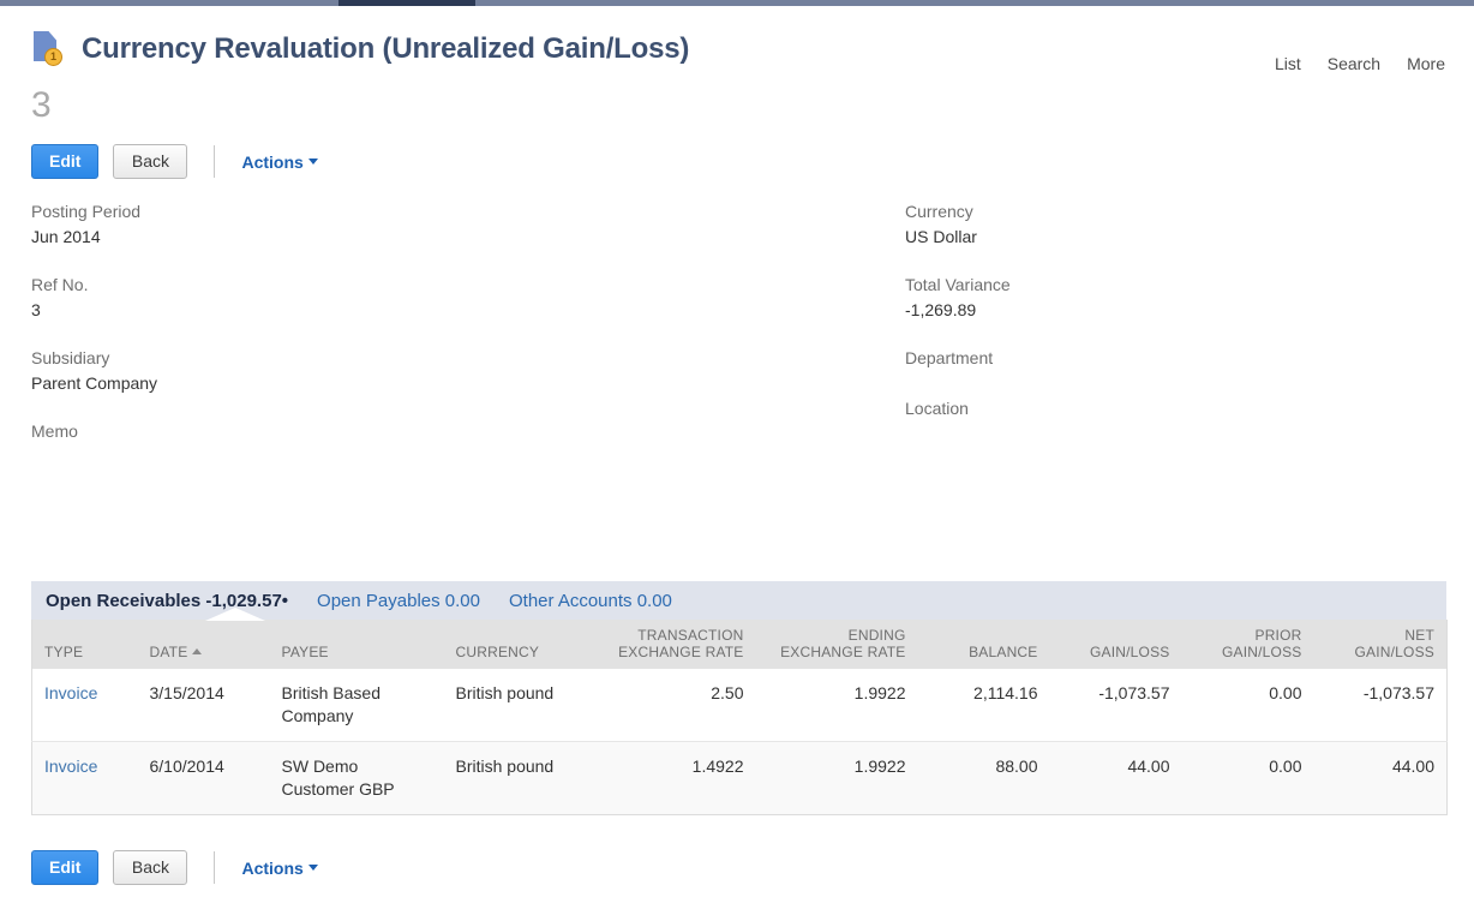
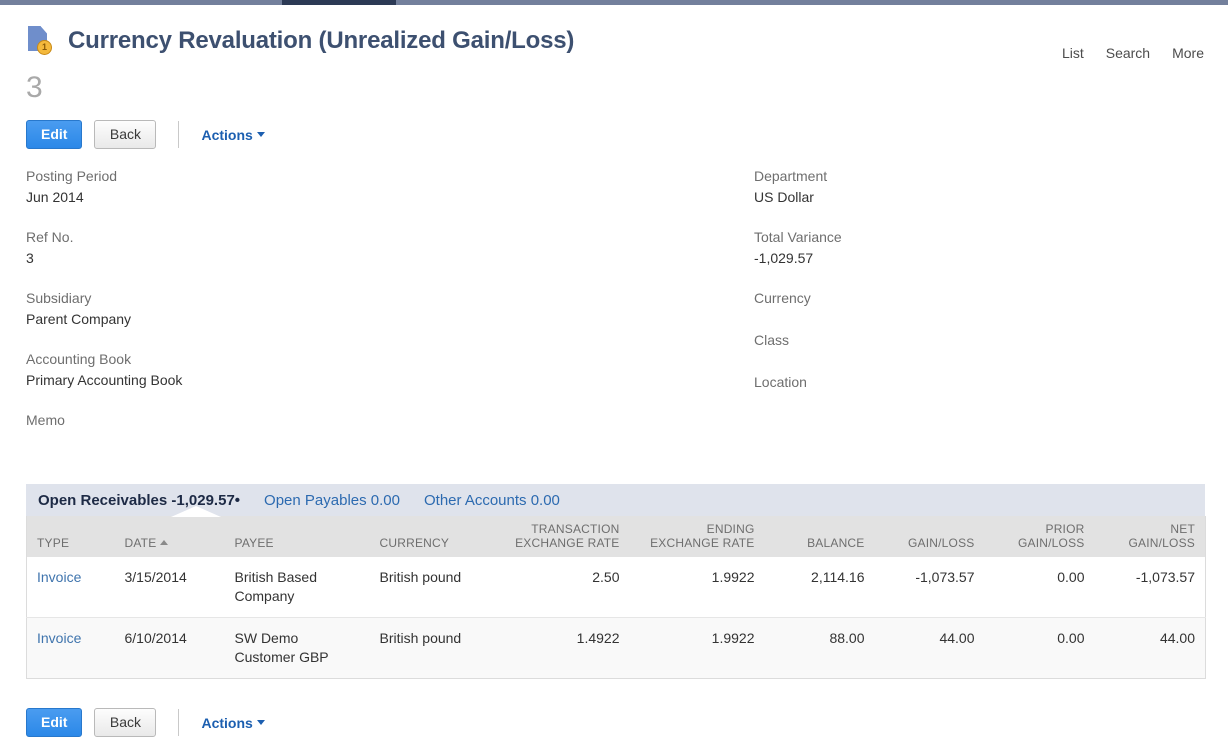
  1
  Currency Revaluation (Unrealized Gain/Loss)
  3
  List
  Search
  More
  Edit
  Back
  Actions
  Posting Period
  Jun 2014
  Ref No.
  3
  Subsidiary
  Parent Company
+ Accounting Book
+ Primary Accounting Book
  Memo
- Currency
+ Department
  US Dollar
  Total Variance
- -1,269.89
+ -1,029.57
- Department
+ Currency
+ Class
  Location
  Open Receivables -1,029.57•
  Open Payables 0.00
  Other Accounts 0.00
  TYPE	DATE	PAYEE	CURRENCY	TRANSACTION EXCHANGE RATE	ENDING EXCHANGE RATE	BALANCE	GAIN/LOSS	PRIOR GAIN/LOSS	NET GAIN/LOSS
  Invoice	3/15/2014	British Based Company	British pound	2.50	1.9922	2,114.16	-1,073.57	0.00	-1,073.57
  Invoice	6/10/2014	SW Demo Customer GBP	British pound	1.4922	1.9922	88.00	44.00	0.00	44.00
  Edit
  Back
  Actions
